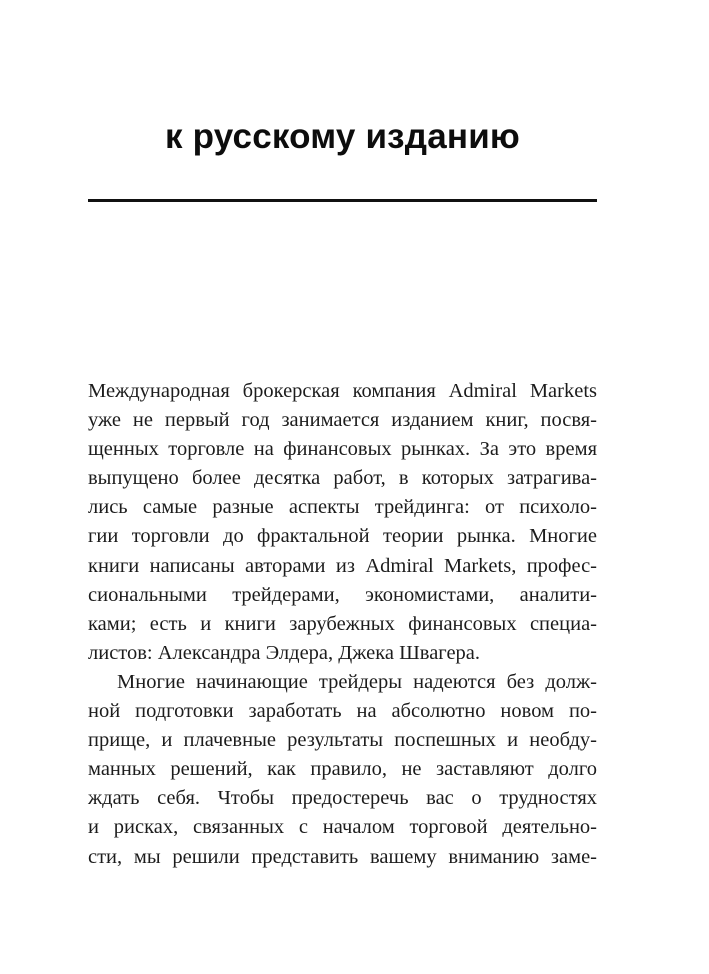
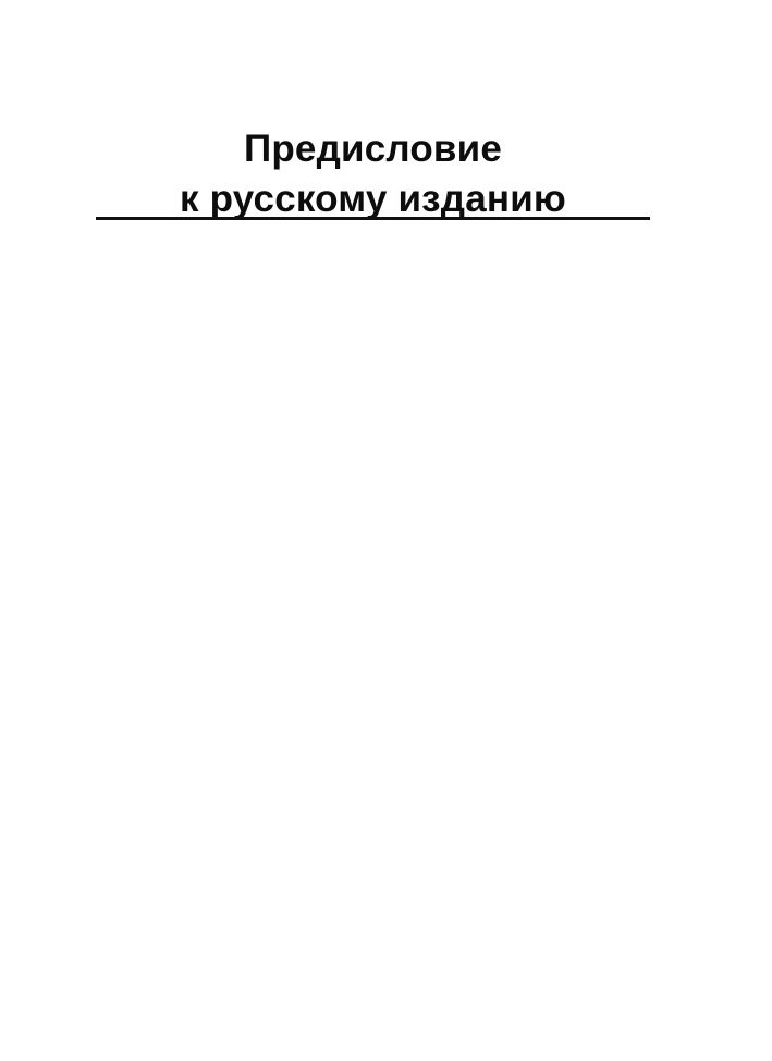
+ Предисловие
  к русскому изданию
- Международная брокерская компания Admiral Markets
- уже не первый год занимается изданием книг, посвя-
- щенных торговле на финансовых рынках. За это время
- выпущено более десятка работ, в которых затрагива-
- лись самые разные аспекты трейдинга: от психоло-
- гии торговли до фрактальной теории рынка. Многие
- книги написаны авторами из Admiral Markets, профес-
- сиональными трейдерами, экономистами, аналити-
- ками; есть и книги зарубежных финансовых специа-
- листов: Александра Элдера, Джека Швагера.
- Многие начинающие трейдеры надеются без долж-
- ной подготовки заработать на абсолютно новом по-
- прище, и плачевные результаты поспешных и необду-
- манных решений, как правило, не заставляют долго
- ждать себя. Чтобы предостеречь вас о трудностях
- и рисках, связанных с началом торговой деятельно-
- сти, мы решили представить вашему вниманию заме-
